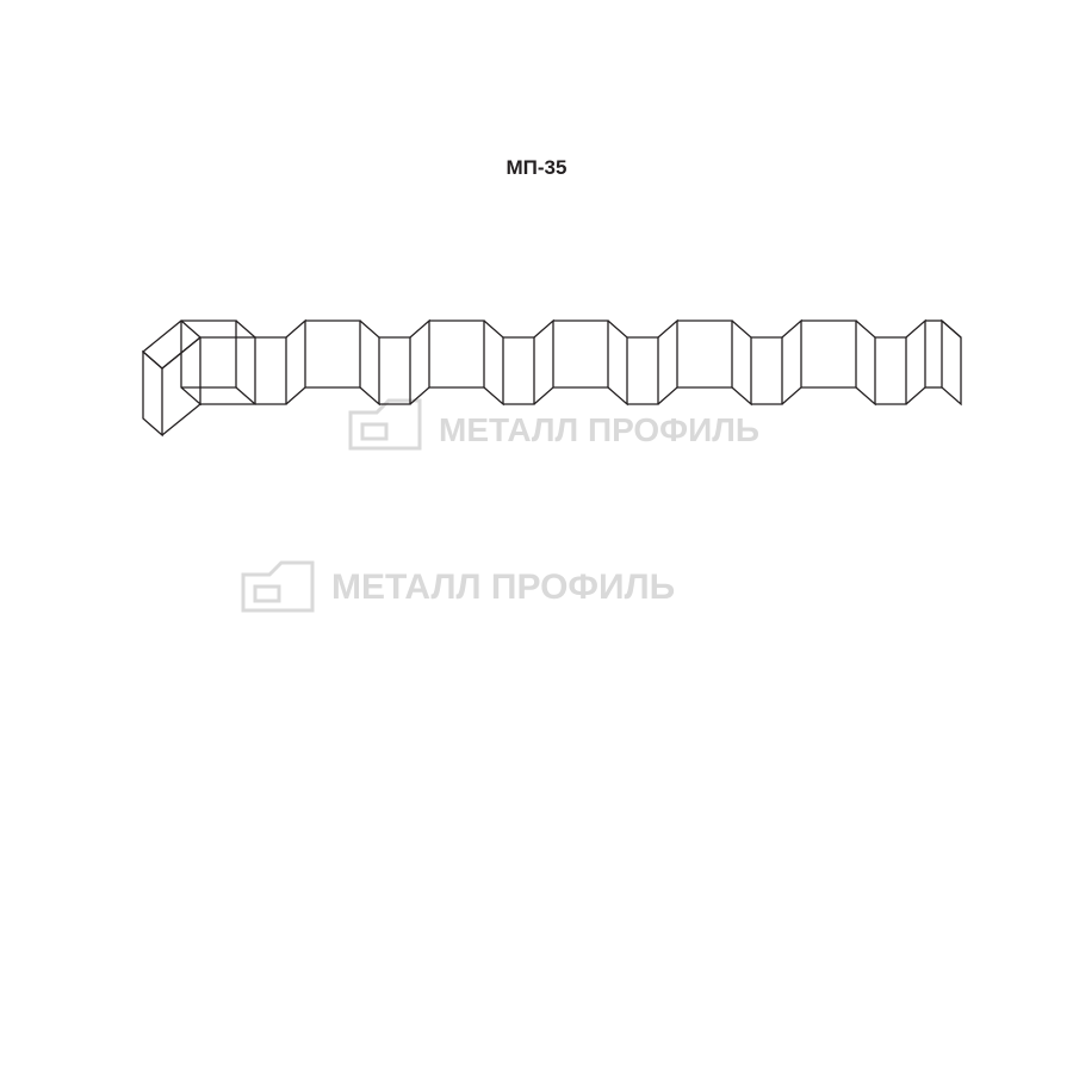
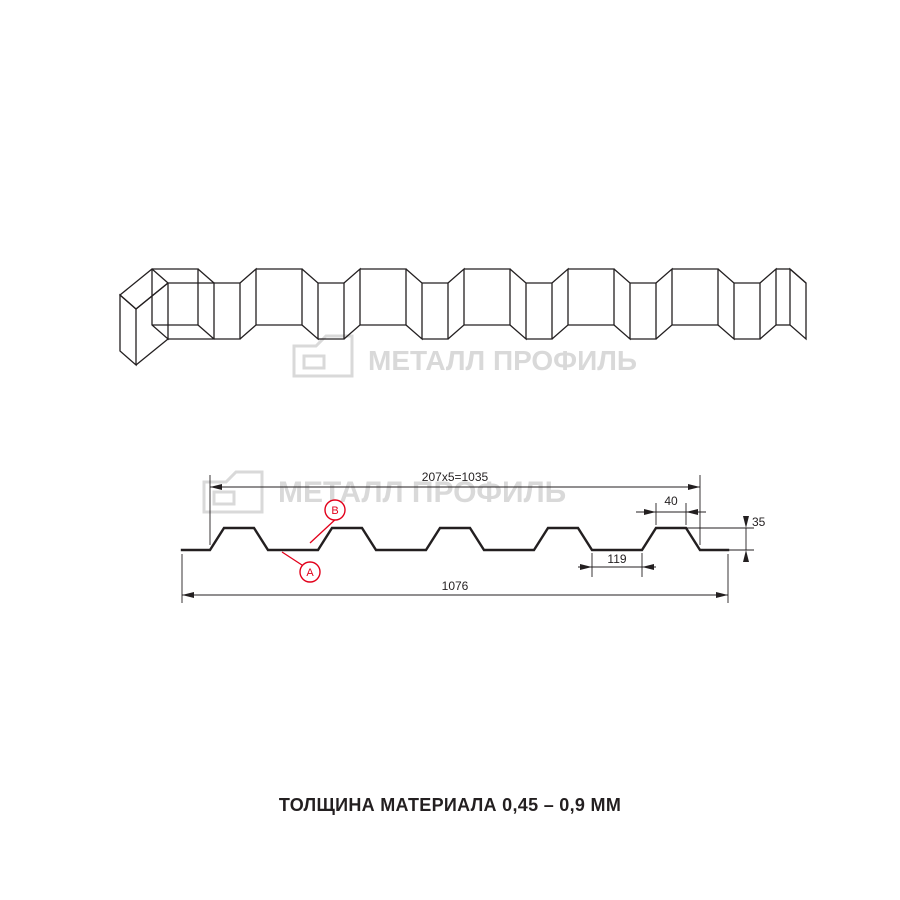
- МП-35
  МЕТАЛЛ ПРОФИЛЬ
  МЕТАЛЛ ПРОФИЛЬ
+ 207x5=1035
+ 1076
+ 40
+ 119
+ 35
+ B
+ A
+ ТОЛЩИНА МАТЕРИАЛА 0,45 – 0,9 ММ
